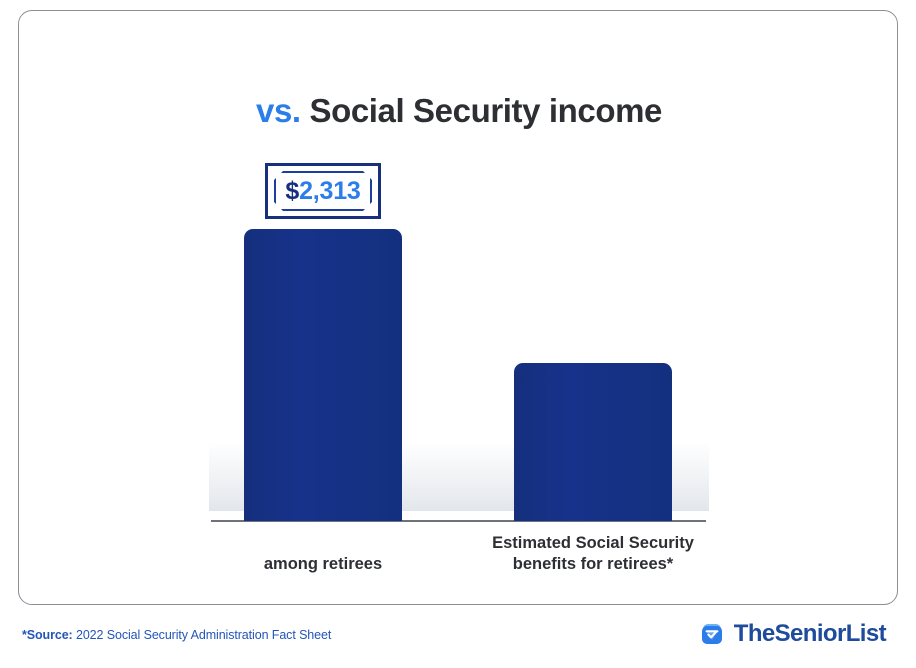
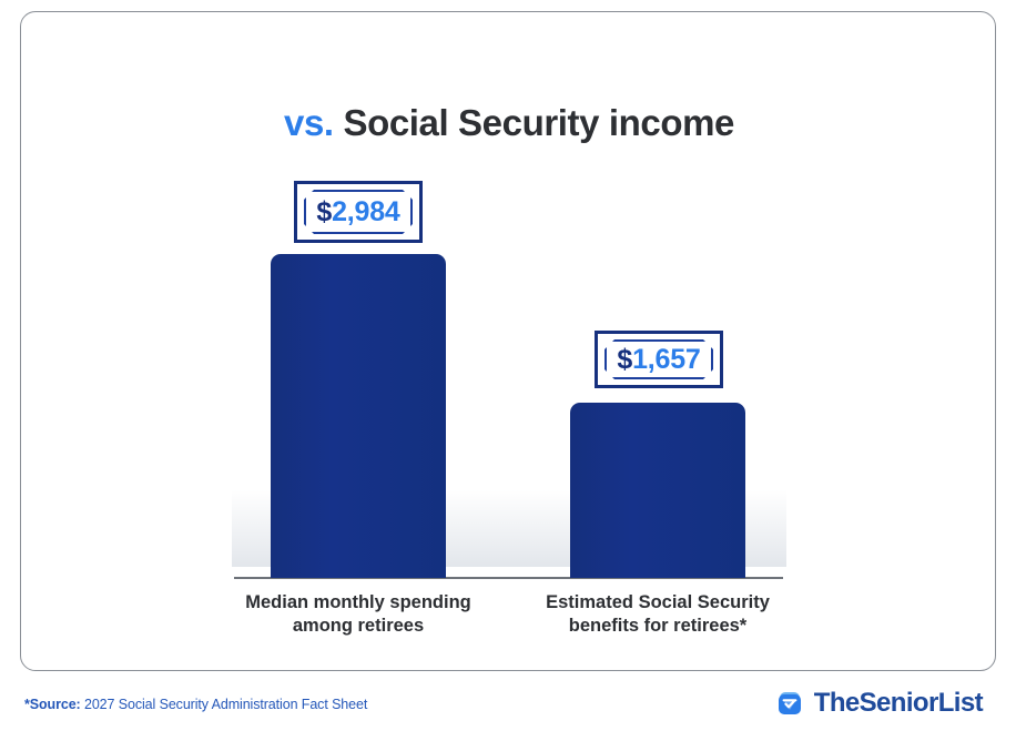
  vs. Social Security income
- $2,313
+ $2,984
+ $1,657
+ Median monthly spending
  among retirees
  Estimated Social Security
  benefits for retirees*
- *Source: 2022 Social Security Administration Fact Sheet
+ *Source: 2027 Social Security Administration Fact Sheet
  TheSeniorList
